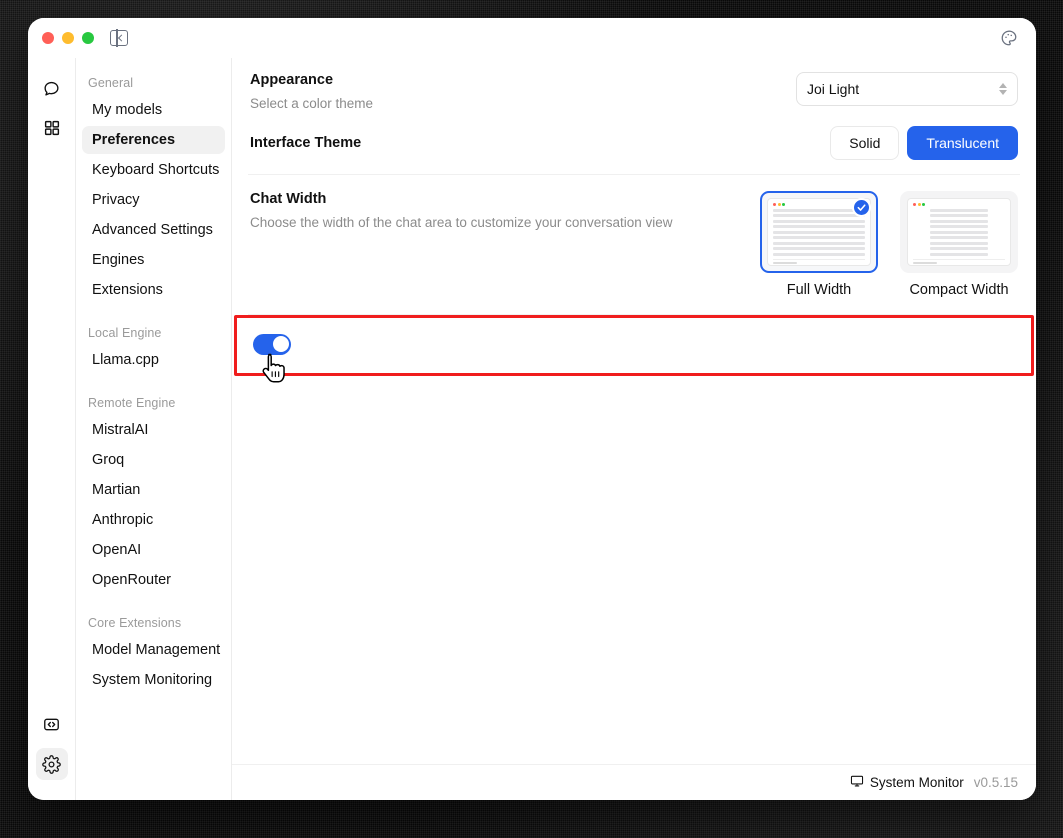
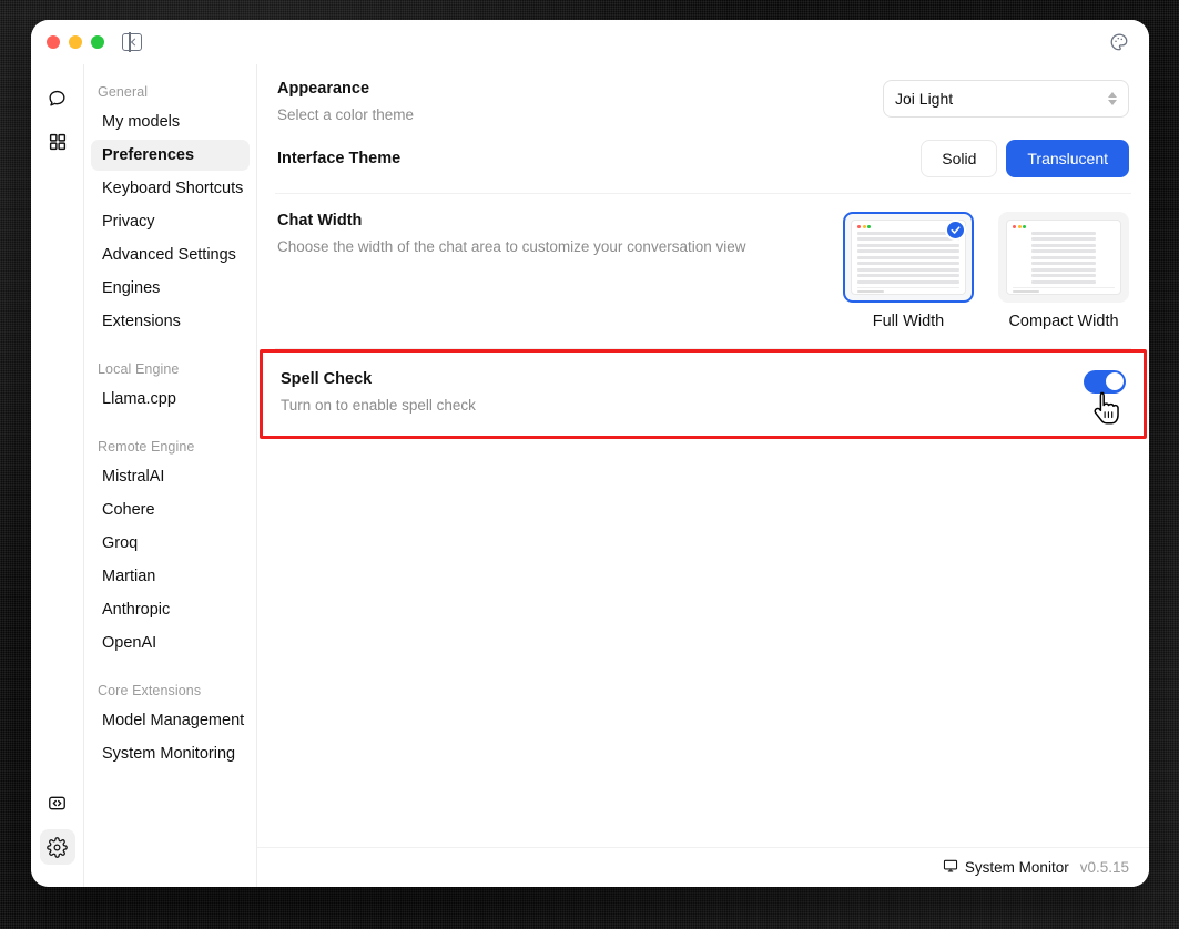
  General
  My models
  Preferences
  Keyboard Shortcuts
  Privacy
  Advanced Settings
  Engines
  Extensions
  Local Engine
  Llama.cpp
  Remote Engine
  MistralAI
+ Cohere
  Groq
  Martian
  Anthropic
  OpenAI
- OpenRouter
  Core Extensions
  Model Management
  System Monitoring
  Appearance
  Select a color theme
  Joi Light
  Interface Theme
  Solid
  Translucent
  Chat Width
  Choose the width of the chat area to customize your conversation view
  Full Width
  Compact Width
+ Spell Check
+ Turn on to enable spell check
  System Monitor
  v0.5.15
